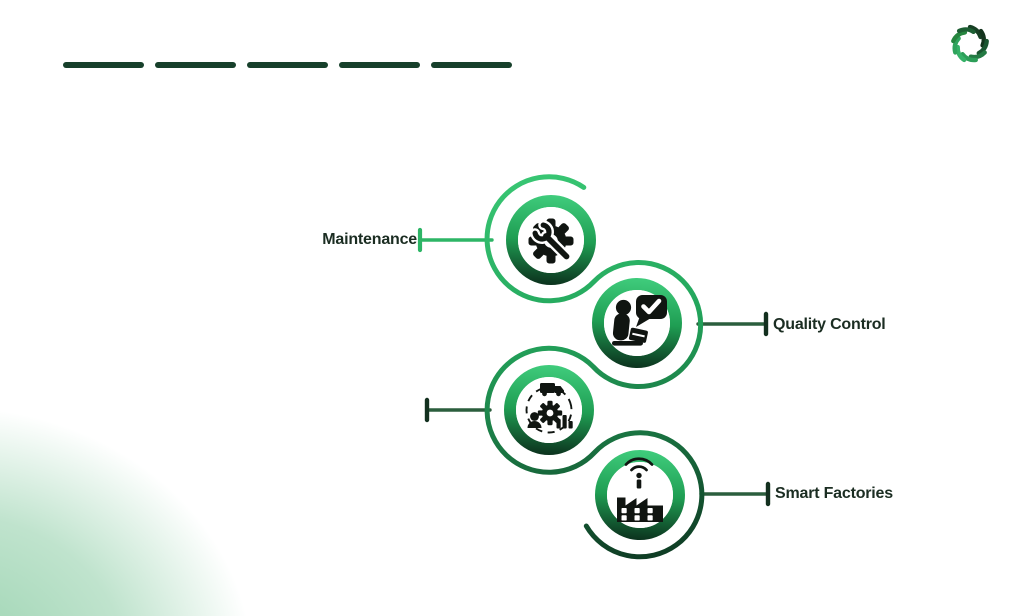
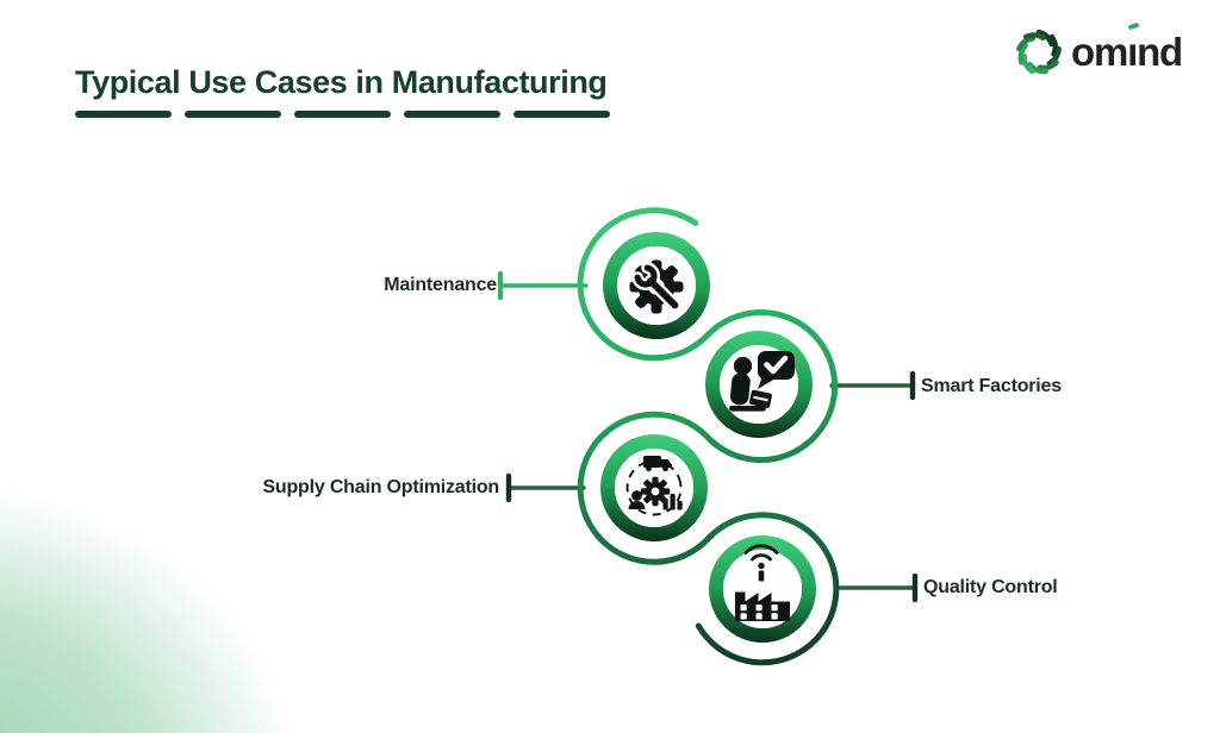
+ Typical Use Cases in Manufacturing
+ om
+ ı
+ nd
  Maintenance
- Quality Control
+ Smart Factories
+ Supply Chain Optimization
- Smart Factories
+ Quality Control
